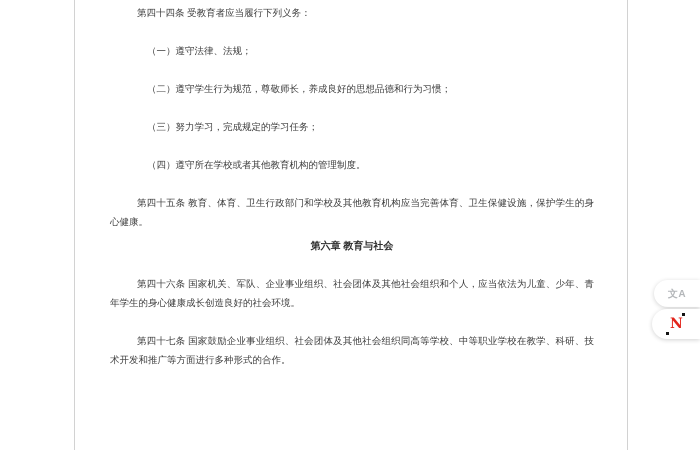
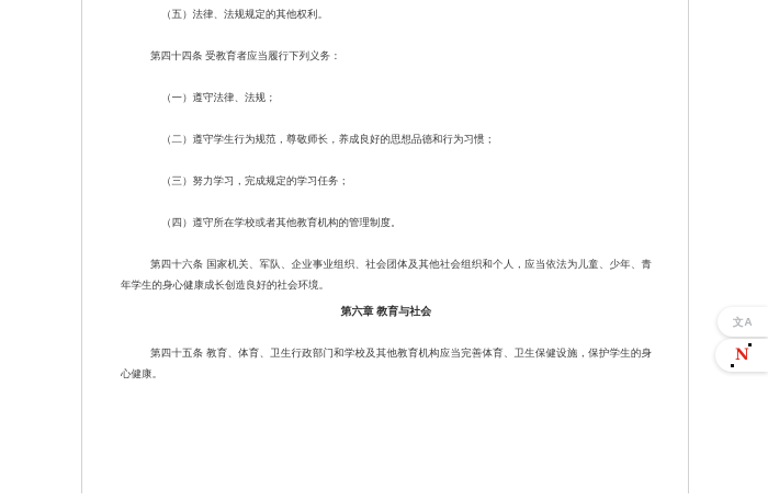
+ （五）法律、法规规定的其他权利。
  第四十四条 受教育者应当履行下列义务：
  （一）遵守法律、法规；
  （二）遵守学生行为规范，尊敬师长，养成良好的思想品德和行为习惯；
  （三）努力学习，完成规定的学习任务；
  （四）遵守所在学校或者其他教育机构的管理制度。
- 第四十五条 教育、体育、卫生行政部门和学校及其他教育机构应当完善体育、卫生保健设施，保护学生的身心健康。
+ 第四十六条 国家机关、军队、企业事业组织、社会团体及其他社会组织和个人，应当依法为儿童、少年、青年学生的身心健康成长创造良好的社会环境。
  第六章 教育与社会
- 第四十六条 国家机关、军队、企业事业组织、社会团体及其他社会组织和个人，应当依法为儿童、少年、青年学生的身心健康成长创造良好的社会环境。
+ 第四十五条 教育、体育、卫生行政部门和学校及其他教育机构应当完善体育、卫生保健设施，保护学生的身心健康。
- 第四十七条 国家鼓励企业事业组织、社会团体及其他社会组织同高等学校、中等职业学校在教学、科研、技术开发和推广等方面进行多种形式的合作。
  文A
  N
